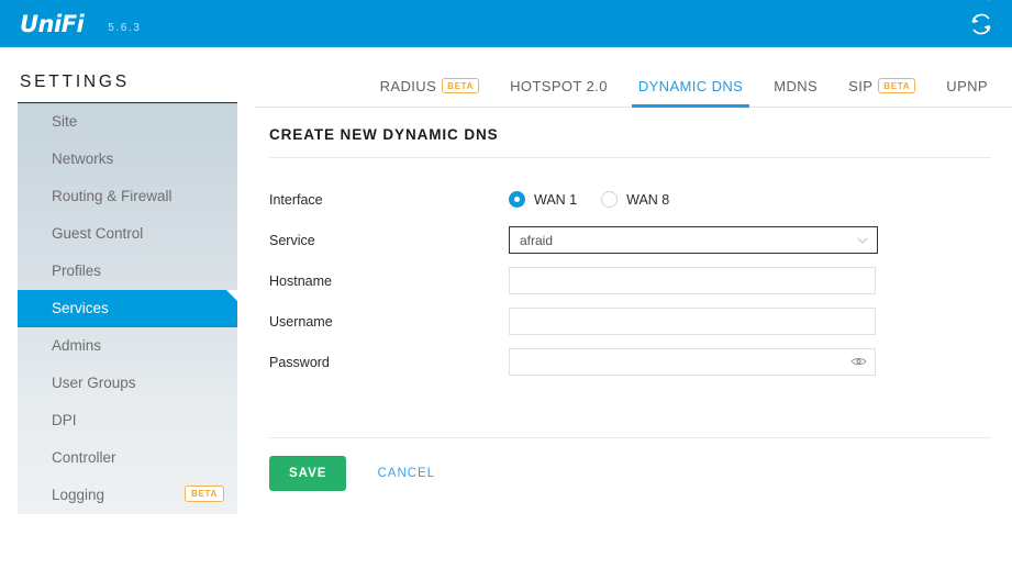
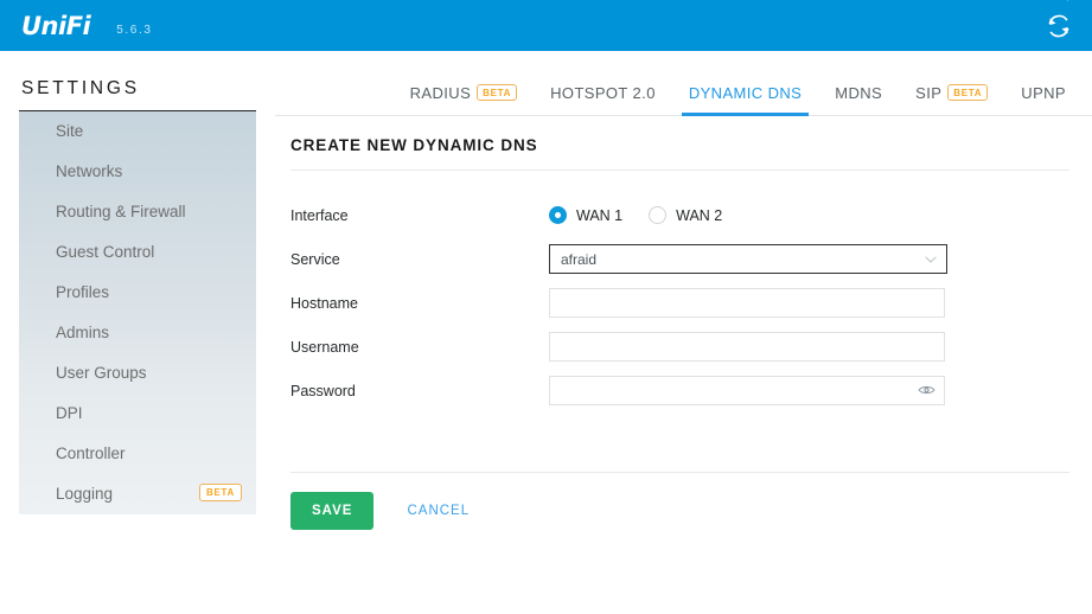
  UniFi
  5.6.3
  SETTINGS
  Site
  Networks
  Routing & Firewall
  Guest Control
  Profiles
- Services
  Admins
  User Groups
  DPI
  Controller
  Logging
  BETA
  RADIUS BETA
  HOTSPOT 2.0
  DYNAMIC DNS
  MDNS
  SIP BETA
  UPNP
  CREATE NEW DYNAMIC DNS
  Interface
  WAN 1
- WAN 8
+ WAN 2
  Service
  afraid
  Hostname
  Username
  Password
  SAVE
  CANCEL
